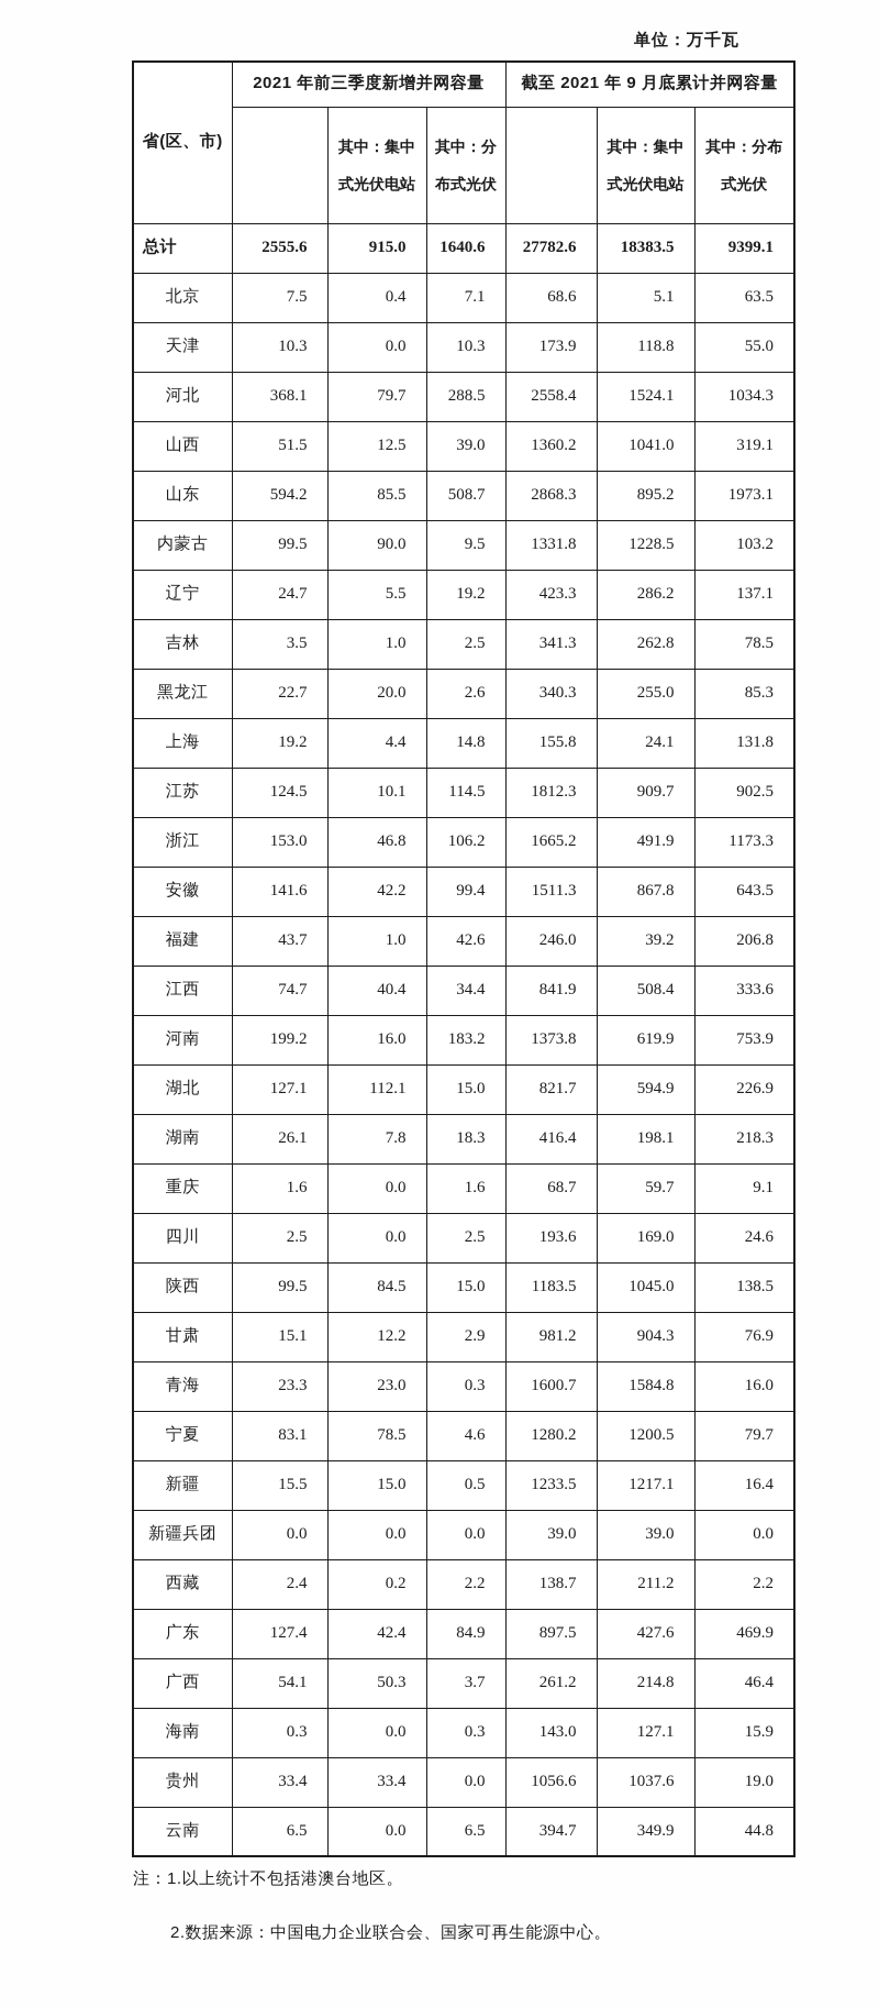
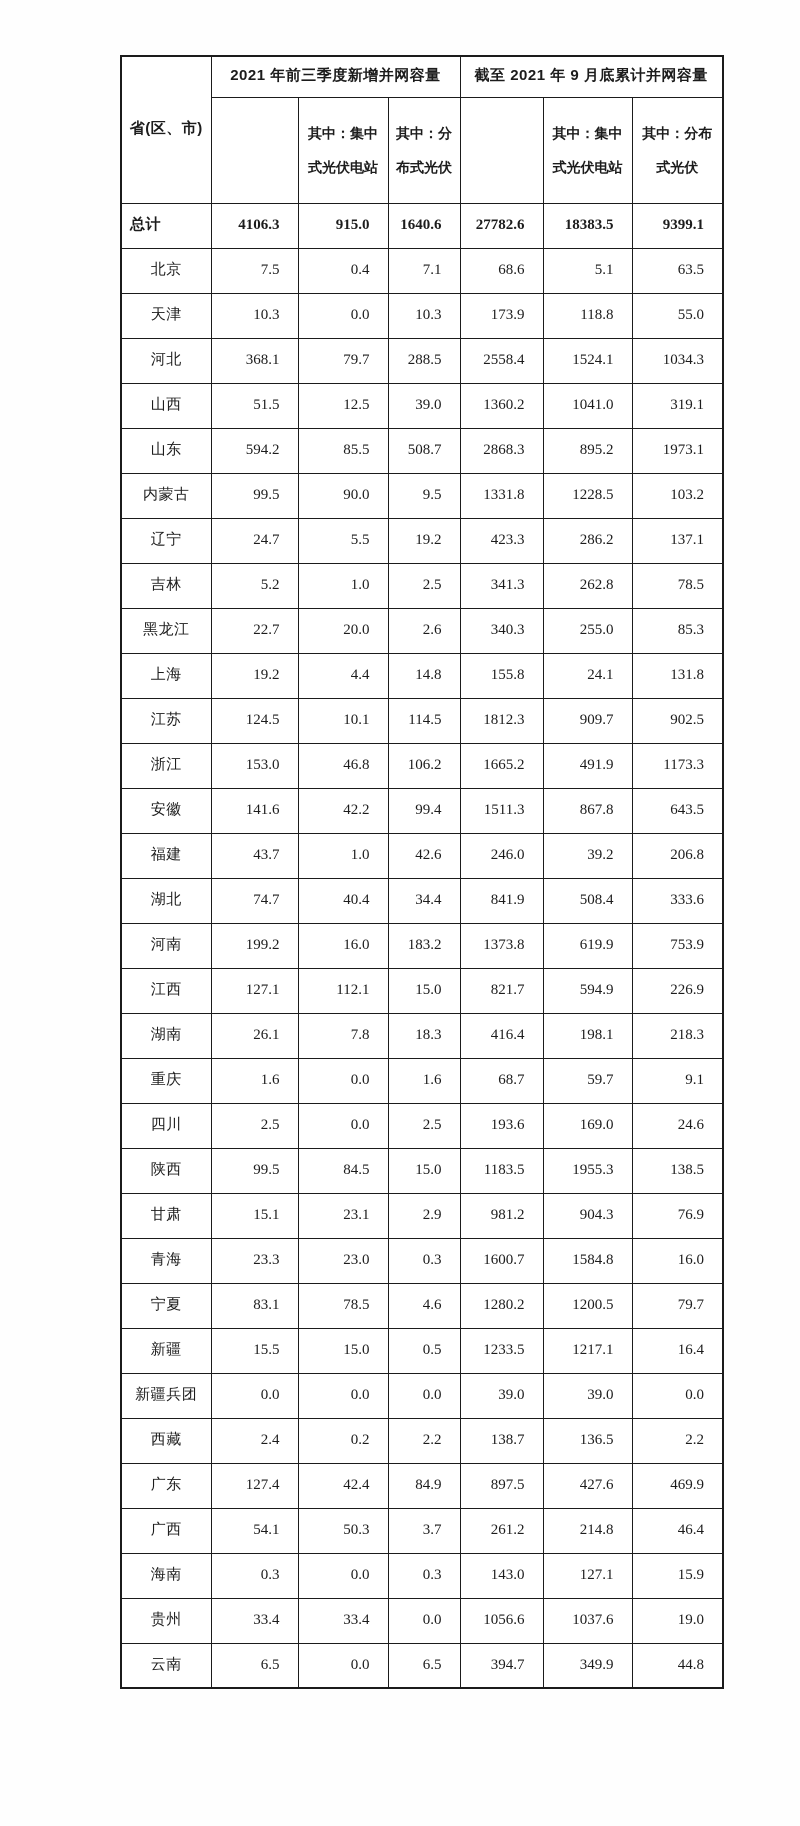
- 单位：万千瓦
  省(区、市)	2021 年前三季度新增并网容量	截至 2021 年 9 月底累计并网容量
  	其中：集中式光伏电站	其中：分布式光伏		其中：集中式光伏电站	其中：分布式光伏
- 总计	2555.6	915.0	1640.6	27782.6	18383.5	9399.1
+ 总计	4106.3	915.0	1640.6	27782.6	18383.5	9399.1
  北京	7.5	0.4	7.1	68.6	5.1	63.5
  天津	10.3	0.0	10.3	173.9	118.8	55.0
  河北	368.1	79.7	288.5	2558.4	1524.1	1034.3
  山西	51.5	12.5	39.0	1360.2	1041.0	319.1
  山东	594.2	85.5	508.7	2868.3	895.2	1973.1
  内蒙古	99.5	90.0	9.5	1331.8	1228.5	103.2
  辽宁	24.7	5.5	19.2	423.3	286.2	137.1
- 吉林	3.5	1.0	2.5	341.3	262.8	78.5
+ 吉林	5.2	1.0	2.5	341.3	262.8	78.5
  黑龙江	22.7	20.0	2.6	340.3	255.0	85.3
  上海	19.2	4.4	14.8	155.8	24.1	131.8
  江苏	124.5	10.1	114.5	1812.3	909.7	902.5
  浙江	153.0	46.8	106.2	1665.2	491.9	1173.3
  安徽	141.6	42.2	99.4	1511.3	867.8	643.5
  福建	43.7	1.0	42.6	246.0	39.2	206.8
- 江西	74.7	40.4	34.4	841.9	508.4	333.6
+ 湖北	74.7	40.4	34.4	841.9	508.4	333.6
  河南	199.2	16.0	183.2	1373.8	619.9	753.9
- 湖北	127.1	112.1	15.0	821.7	594.9	226.9
+ 江西	127.1	112.1	15.0	821.7	594.9	226.9
  湖南	26.1	7.8	18.3	416.4	198.1	218.3
  重庆	1.6	0.0	1.6	68.7	59.7	9.1
  四川	2.5	0.0	2.5	193.6	169.0	24.6
- 陕西	99.5	84.5	15.0	1183.5	1045.0	138.5
+ 陕西	99.5	84.5	15.0	1183.5	1955.3	138.5
- 甘肃	15.1	12.2	2.9	981.2	904.3	76.9
+ 甘肃	15.1	23.1	2.9	981.2	904.3	76.9
  青海	23.3	23.0	0.3	1600.7	1584.8	16.0
  宁夏	83.1	78.5	4.6	1280.2	1200.5	79.7
  新疆	15.5	15.0	0.5	1233.5	1217.1	16.4
  新疆兵团	0.0	0.0	0.0	39.0	39.0	0.0
- 西藏	2.4	0.2	2.2	138.7	211.2	2.2
+ 西藏	2.4	0.2	2.2	138.7	136.5	2.2
  广东	127.4	42.4	84.9	897.5	427.6	469.9
  广西	54.1	50.3	3.7	261.2	214.8	46.4
  海南	0.3	0.0	0.3	143.0	127.1	15.9
  贵州	33.4	33.4	0.0	1056.6	1037.6	19.0
  云南	6.5	0.0	6.5	394.7	349.9	44.8
- 注：1.以上统计不包括港澳台地区。
- 2.数据来源：中国电力企业联合会、国家可再生能源中心。
